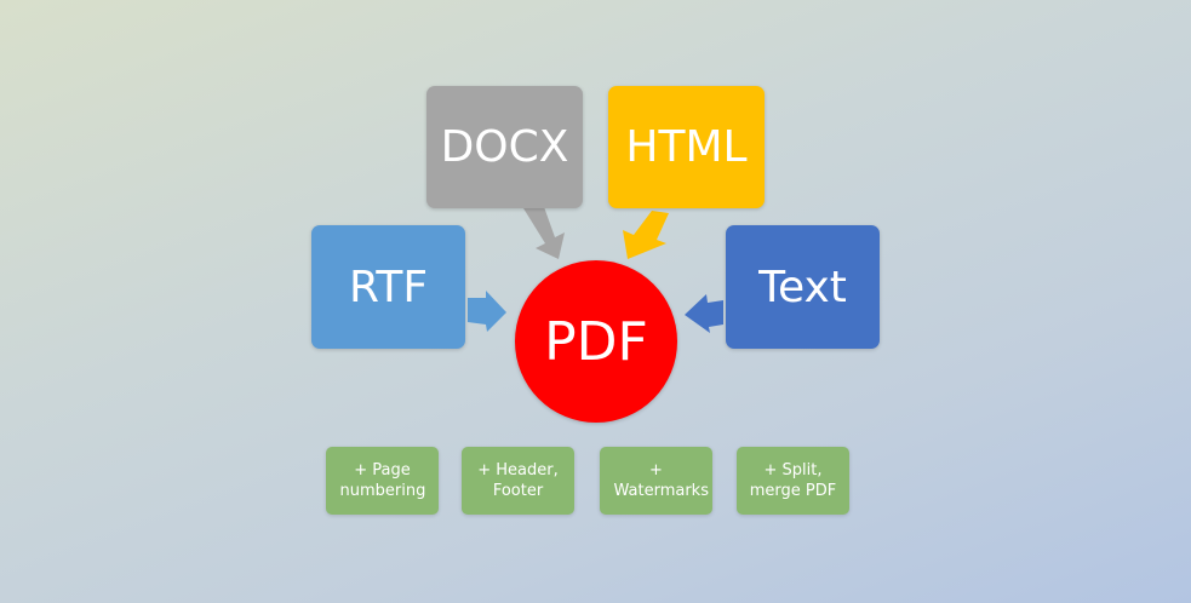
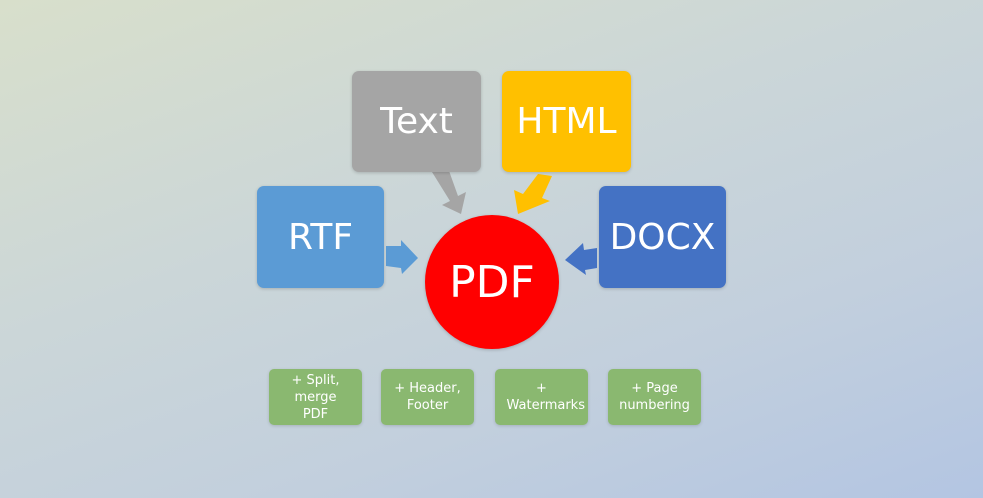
- DOCX
+ Text
  HTML
  RTF
- Text
+ DOCX
  PDF
- + Page numbering
+ + Split, merge PDF
  + Header, Footer
  + Watermarks
- + Split, merge PDF
+ + Page numbering
